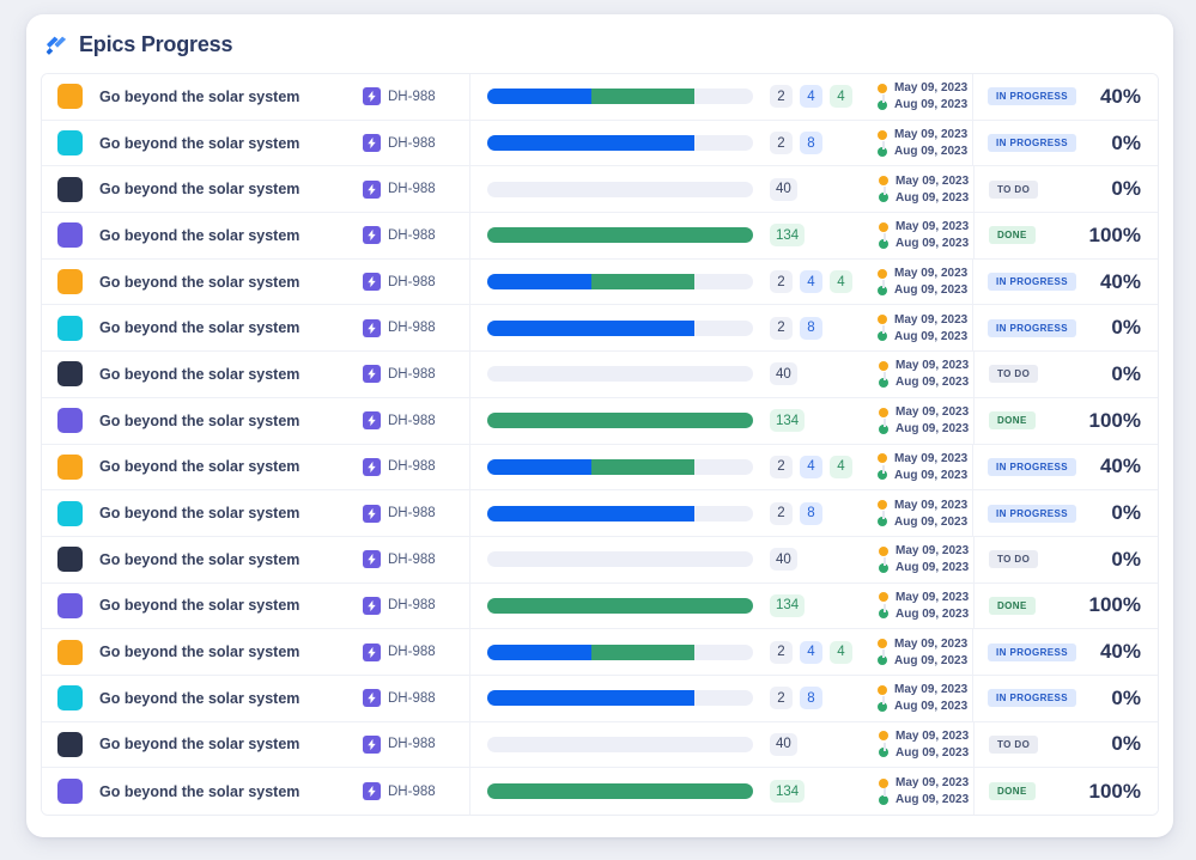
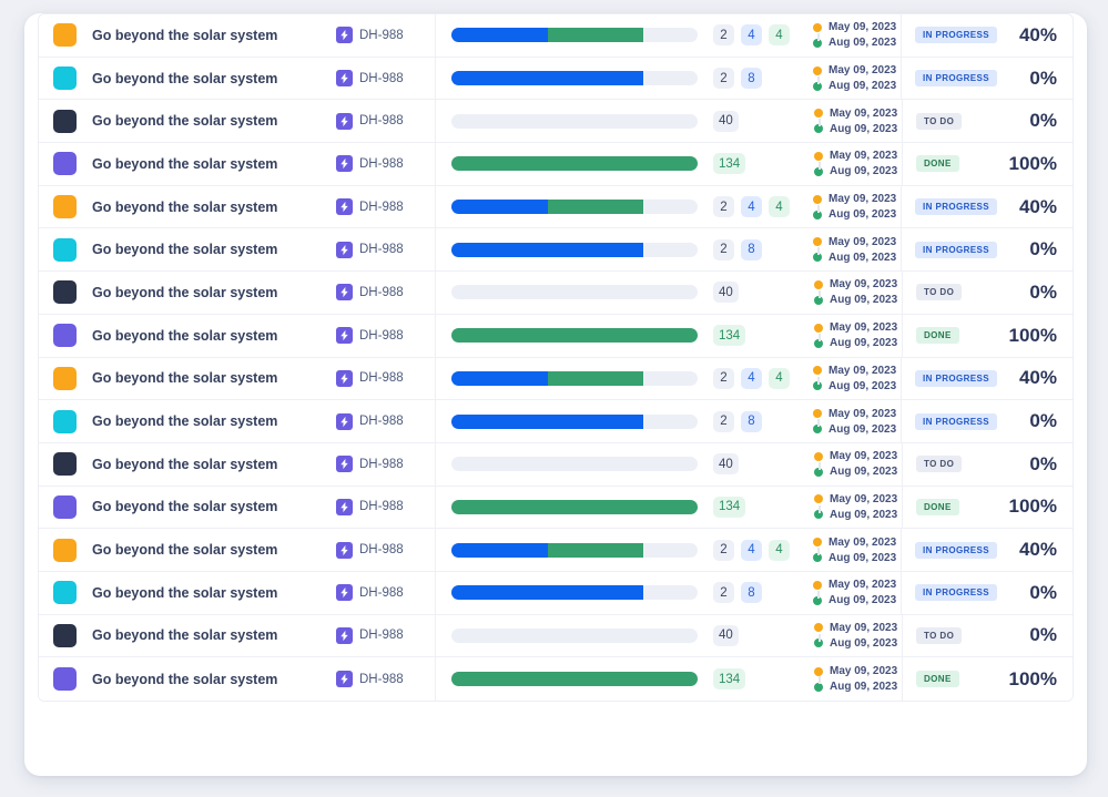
- Epics Progress
  Go beyond the solar system
  DH-988
  2
  4
  4
  May 09, 2023
  Aug 09, 2023
  IN PROGRESS
  40%
  Go beyond the solar system
  DH-988
  2
  8
  May 09, 2023
  Aug 09, 2023
  IN PROGRESS
  0%
  Go beyond the solar system
  DH-988
  40
  May 09, 2023
  Aug 09, 2023
  TO DO
  0%
  Go beyond the solar system
  DH-988
  134
  May 09, 2023
  Aug 09, 2023
  DONE
  100%
  Go beyond the solar system
  DH-988
  2
  4
  4
  May 09, 2023
  Aug 09, 2023
  IN PROGRESS
  40%
  Go beyond the solar system
  DH-988
  2
  8
  May 09, 2023
  Aug 09, 2023
  IN PROGRESS
  0%
  Go beyond the solar system
  DH-988
  40
  May 09, 2023
  Aug 09, 2023
  TO DO
  0%
  Go beyond the solar system
  DH-988
  134
  May 09, 2023
  Aug 09, 2023
  DONE
  100%
  Go beyond the solar system
  DH-988
  2
  4
  4
  May 09, 2023
  Aug 09, 2023
  IN PROGRESS
  40%
  Go beyond the solar system
  DH-988
  2
  8
  May 09, 2023
  Aug 09, 2023
  IN PROGRESS
  0%
  Go beyond the solar system
  DH-988
  40
  May 09, 2023
  Aug 09, 2023
  TO DO
  0%
  Go beyond the solar system
  DH-988
  134
  May 09, 2023
  Aug 09, 2023
  DONE
  100%
  Go beyond the solar system
  DH-988
  2
  4
  4
  May 09, 2023
  Aug 09, 2023
  IN PROGRESS
  40%
  Go beyond the solar system
  DH-988
  2
  8
  May 09, 2023
  Aug 09, 2023
  IN PROGRESS
  0%
  Go beyond the solar system
  DH-988
  40
  May 09, 2023
  Aug 09, 2023
  TO DO
  0%
  Go beyond the solar system
  DH-988
  134
  May 09, 2023
  Aug 09, 2023
  DONE
  100%
